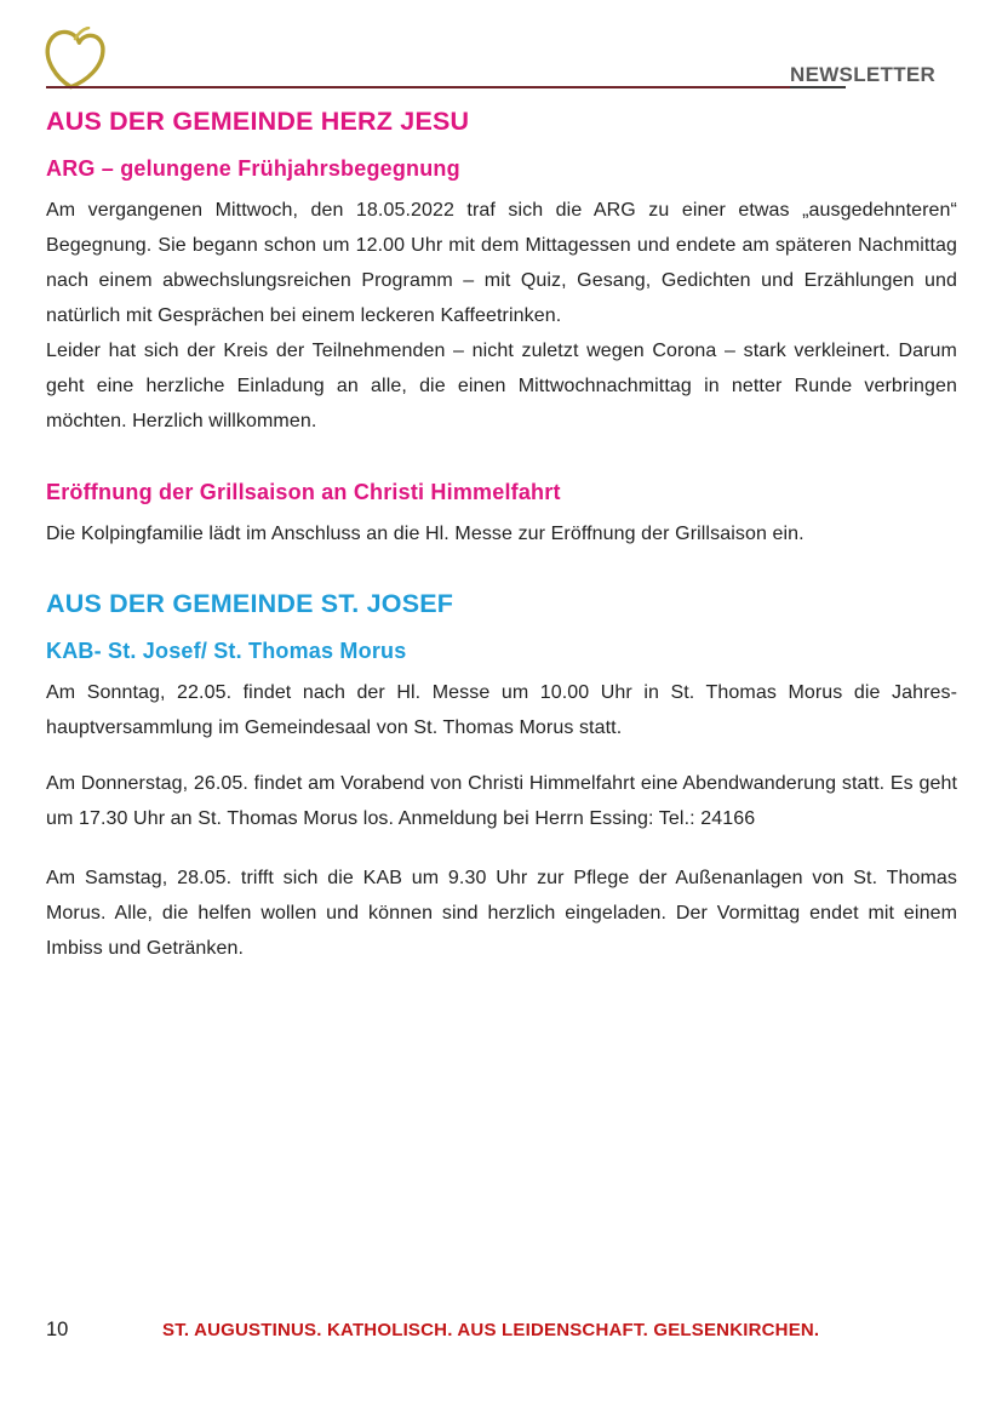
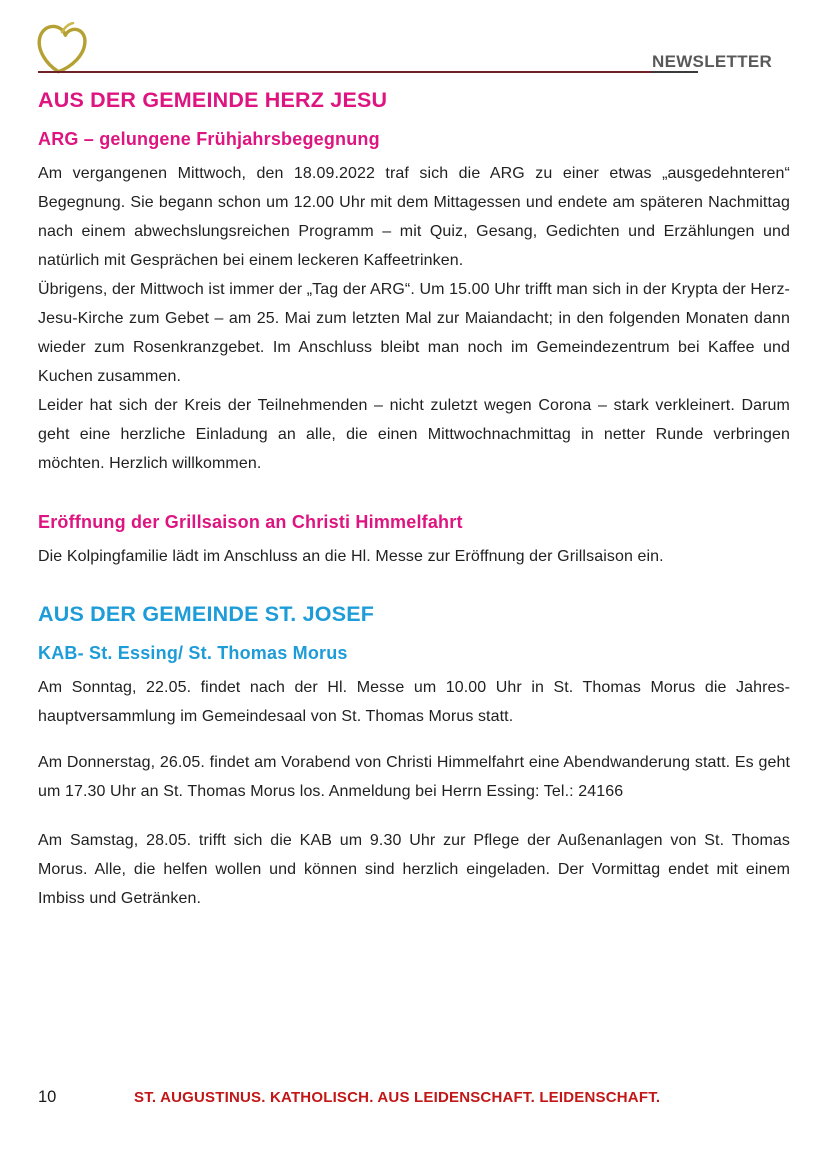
  NEWSLETT
  AUS DER GEMEINDE HERZ JESU
  ARG – gelungene Frühjahrsbegegnung
- Am vergangenen Mittwoch, den 18.05.2022 traf sich die ARG zu einer etwas „ausgedehnteren“ Begegnung. Sie begann schon um 12.00 Uhr mit dem Mittagessen und endete am späteren Nachmittag nach einem abwechslungsreichen Programm – mit Quiz, Gesang, Gedichten und Erzählungen und natürlich mit Gesprächen bei einem leckeren Kaffeetrinken.
+ Am vergangenen Mittwoch, den 18.09.2022 traf sich die ARG zu einer etwas „ausgedehnteren“ Begegnung. Sie begann schon um 12.00 Uhr mit dem Mittagessen und endete am späteren Nachmittag nach einem abwechslungsreichen Programm – mit Quiz, Gesang, Gedichten und Erzählungen und natürlich mit Gesprächen bei einem leckeren Kaffeetrinken.
+ Übrigens, der Mittwoch ist immer der „Tag der ARG“. Um 15.00 Uhr trifft man sich in der Krypta der Herz-Jesu-Kirche zum Gebet – am 25. Mai zum letzten Mal zur Maiandacht; in den folgenden Monaten dann wieder zum Rosenkranzgebet. Im Anschluss bleibt man noch im Gemeindezentrum bei Kaffee und Kuchen zusammen.
  Leider hat sich der Kreis der Teilnehmenden – nicht zuletzt wegen Corona – stark verkleinert. Darum geht eine herzliche Einladung an alle, die einen Mittwochnachmittag in netter Runde verbringen möchten. Herzlich willkommen.
  Eröffnung der Grillsaison an Christi Himmelfahrt
  Die Kolpingfamilie lädt im Anschluss an die Hl. Messe zur Eröffnung der Grillsaison ein.
  AUS DER GEMEINDE ST. JOSEF
- KAB- St. Josef/ St. Thomas Morus
+ KAB- St. Essing/ St. Thomas Morus
  Am Sonntag, 22.05. findet nach der Hl. Messe um 10.00 Uhr in St. Thomas Morus die Jahres­hauptversammlung im Gemeindesaal von St. Thomas Morus statt.
  Am Donnerstag, 26.05. findet am Vorabend von Christi Himmelfahrt eine Abendwanderung statt. Es geht um 17.30 Uhr an St. Thomas Morus los. Anmeldung bei Herrn Essing: Tel.: 24166
  Am Samstag, 28.05. trifft sich die KAB um 9.30 Uhr zur Pflege der Außenanlagen von St. Thomas Morus. Alle, die helfen wollen und können sind herzlich eingeladen. Der Vormittag endet mit einem Imbiss und Getränken.
  10
- ST. AUGUSTINUS. KATHOLISCH. AUS LEIDENSCHAFT. GELSENKIRCHEN.
+ ST. AUGUSTINUS. KATHOLISCH. AUS LEIDENSCHAFT. LEIDENSCHAFT.
